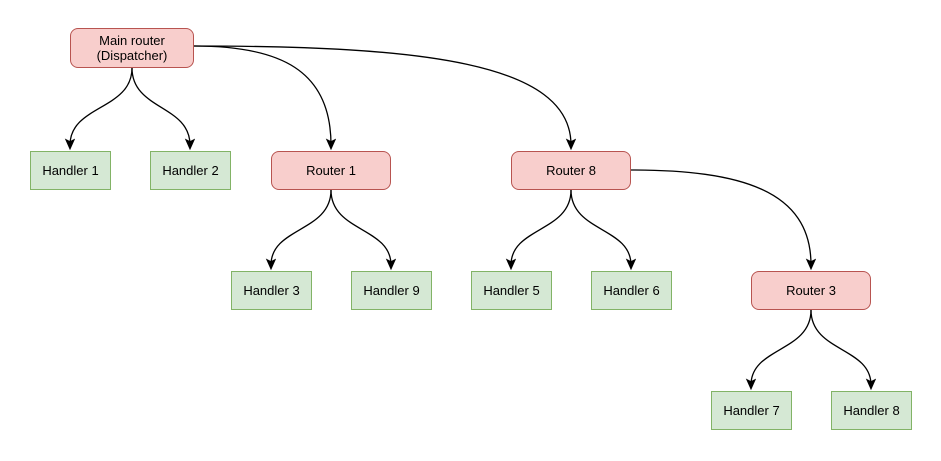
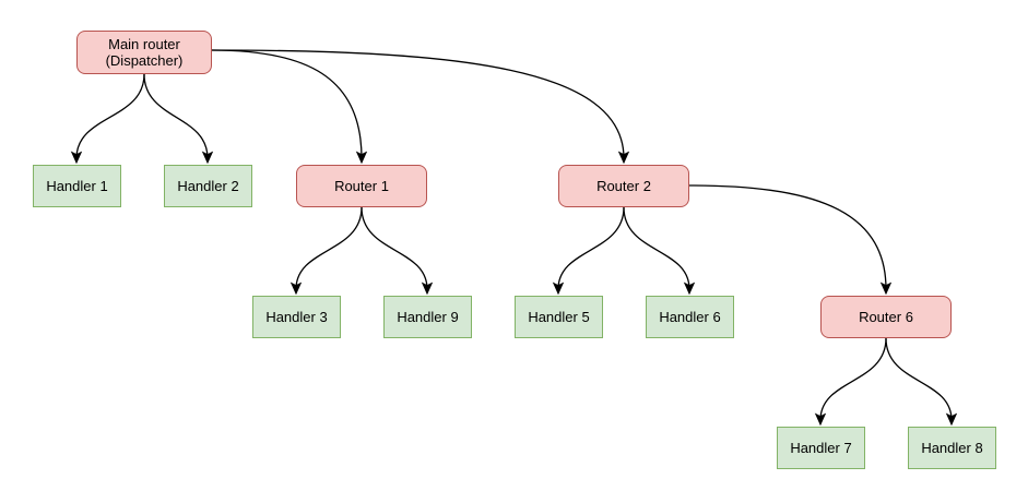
  Main router
  (Dispatcher)
  Handler 1
  Handler 2
  Router 1
- Router 8
+ Router 2
  Handler 3
  Handler 9
  Handler 5
  Handler 6
- Router 3
+ Router 6
  Handler 7
  Handler 8
